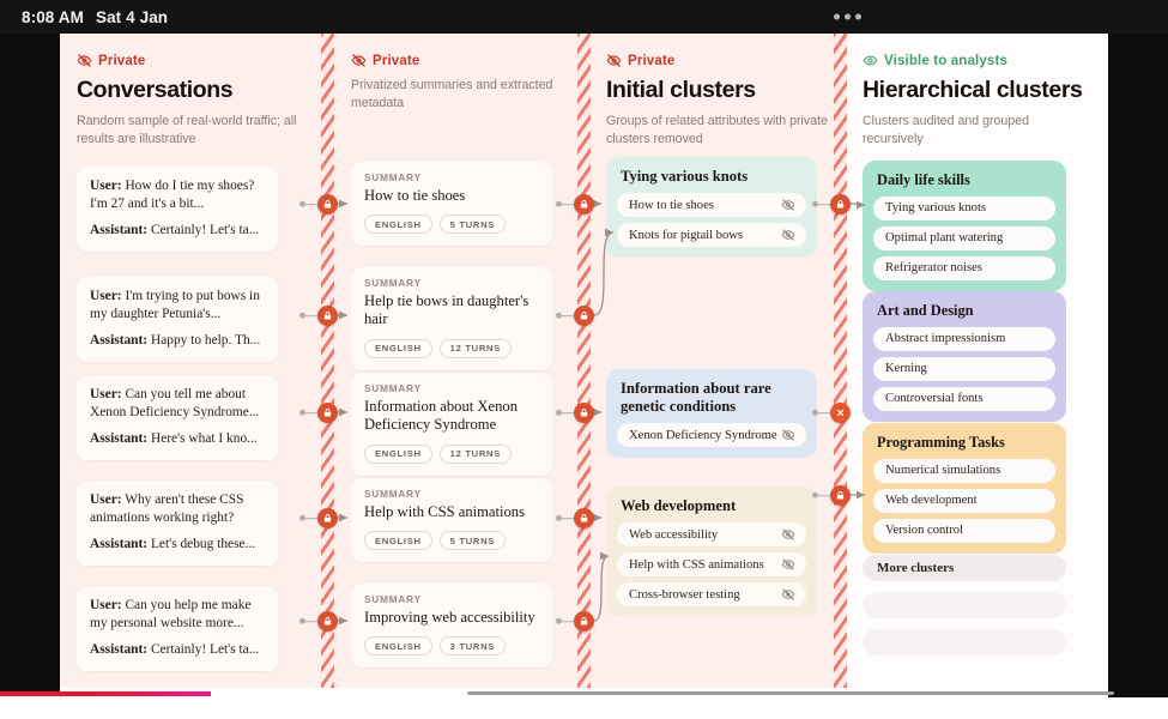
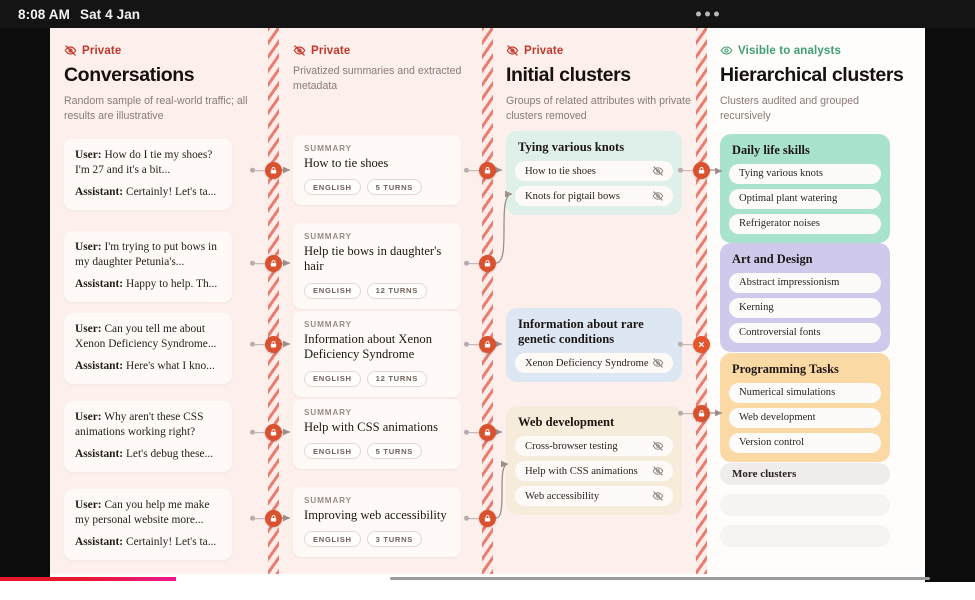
  8:08 AM
  Sat 4 Jan
  Private
  Conversations
  Random sample of real-world traffic; all results are illustrative
  User: How do I tie my shoes? I'm 27 and it's a bit...
  Assistant: Certainly! Let's ta...
  User: I'm trying to put bows in my daughter Petunia's...
  Assistant: Happy to help. Th...
  User: Can you tell me about Xenon Deficiency Syndrome...
  Assistant: Here's what I kno...
  User: Why aren't these CSS animations working right?
  Assistant: Let's debug these...
  User: Can you help me make my personal website more...
  Assistant: Certainly! Let's ta...
  Private
  Privatized summaries and extracted metadata
  SUMMARY
  How to tie shoes
  ENGLISH
  5 TURNS
  SUMMARY
  Help tie bows in daughter's hair
  ENGLISH
  12 TURNS
  SUMMARY
  Information about Xenon Deficiency Syndrome
  ENGLISH
  12 TURNS
  SUMMARY
  Help with CSS animations
  ENGLISH
  5 TURNS
  SUMMARY
  Improving web accessibility
  ENGLISH
  3 TURNS
  Private
  Initial clusters
  Groups of related attributes with private clusters removed
  Tying various knots
  How to tie shoes
  Knots for pigtail bows
  Information about rare genetic conditions
  Xenon Deficiency Syndrome
  Web development
- Web accessibility
+ Cross-browser testing
  Help with CSS animations
- Cross-browser testing
+ Web accessibility
  Visible to analysts
  Hierarchical clusters
  Clusters audited and grouped recursively
  Daily life skills
  Tying various knots
  Optimal plant watering
  Refrigerator noises
  Art and Design
  Abstract impressionism
  Kerning
  Controversial fonts
  Programming Tasks
  Numerical simulations
  Web development
  Version control
  More clusters
